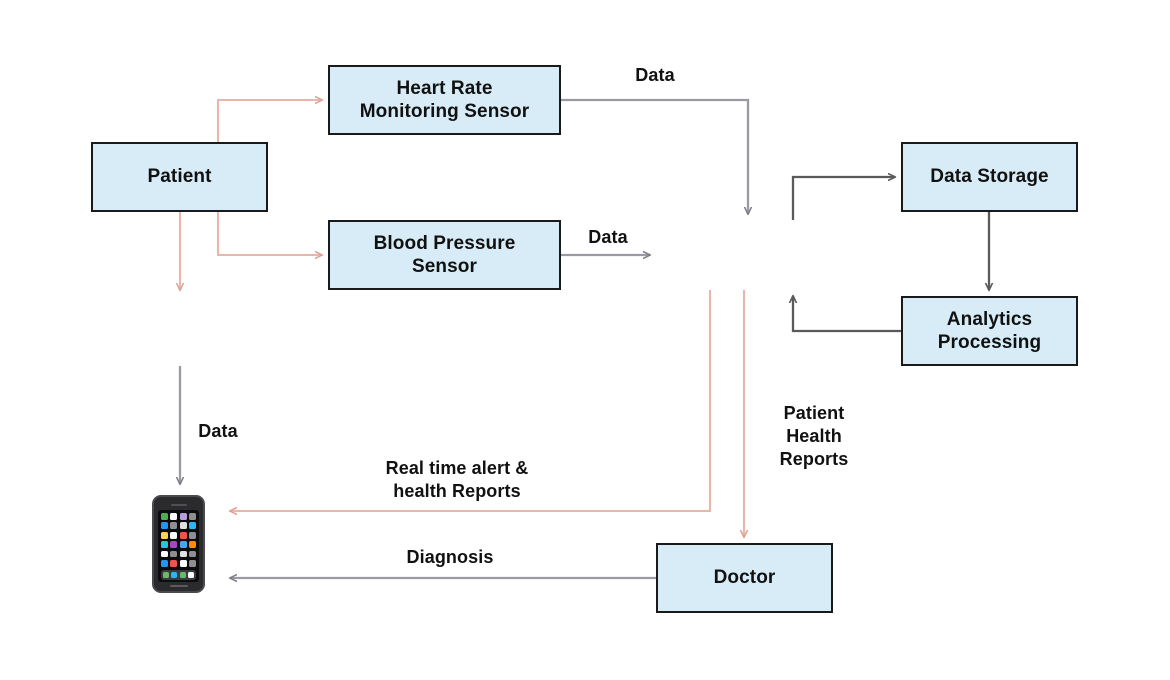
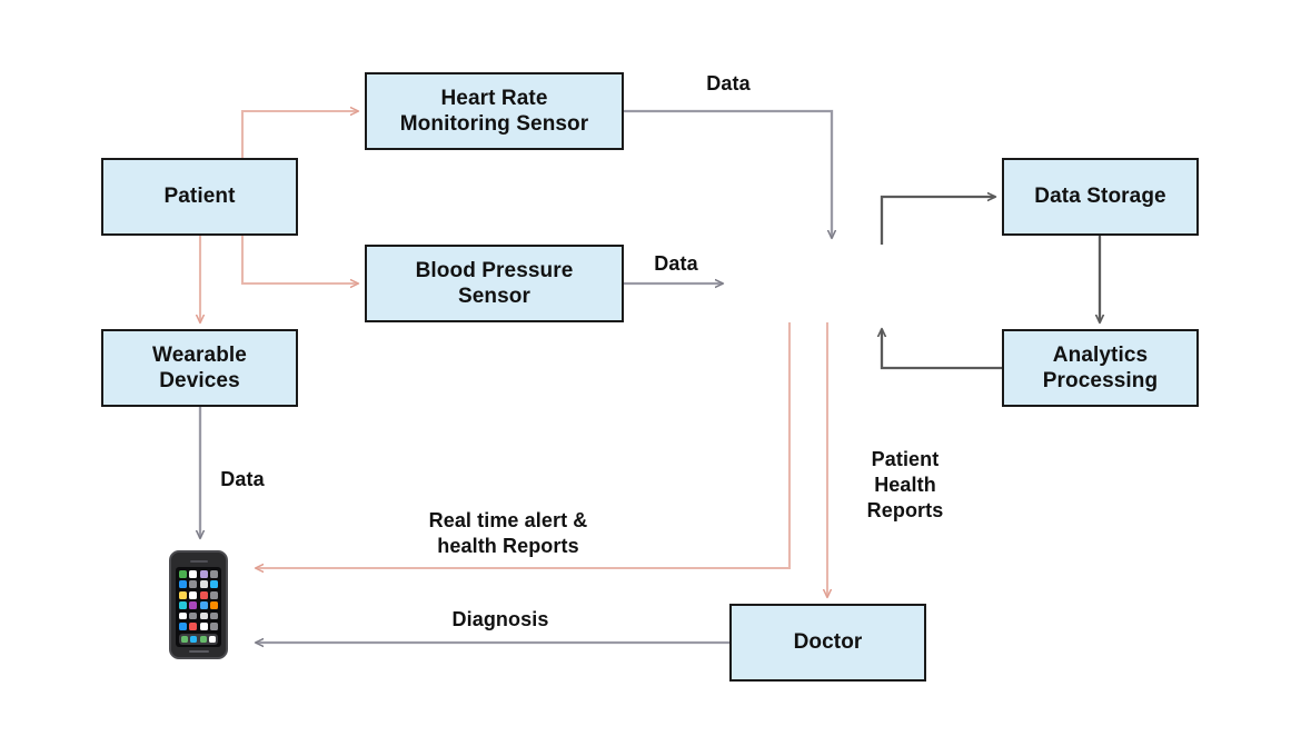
  Patient
  Heart Rate
  Monitoring Sensor
  Blood Pressure
  Sensor
+ Wearable
+ Devices
  Data Storage
  Analytics
  Processing
  Doctor
  Data
  Data
  Data
  Patient
  Health
  Reports
  Real time alert &
  health Reports
  Diagnosis
